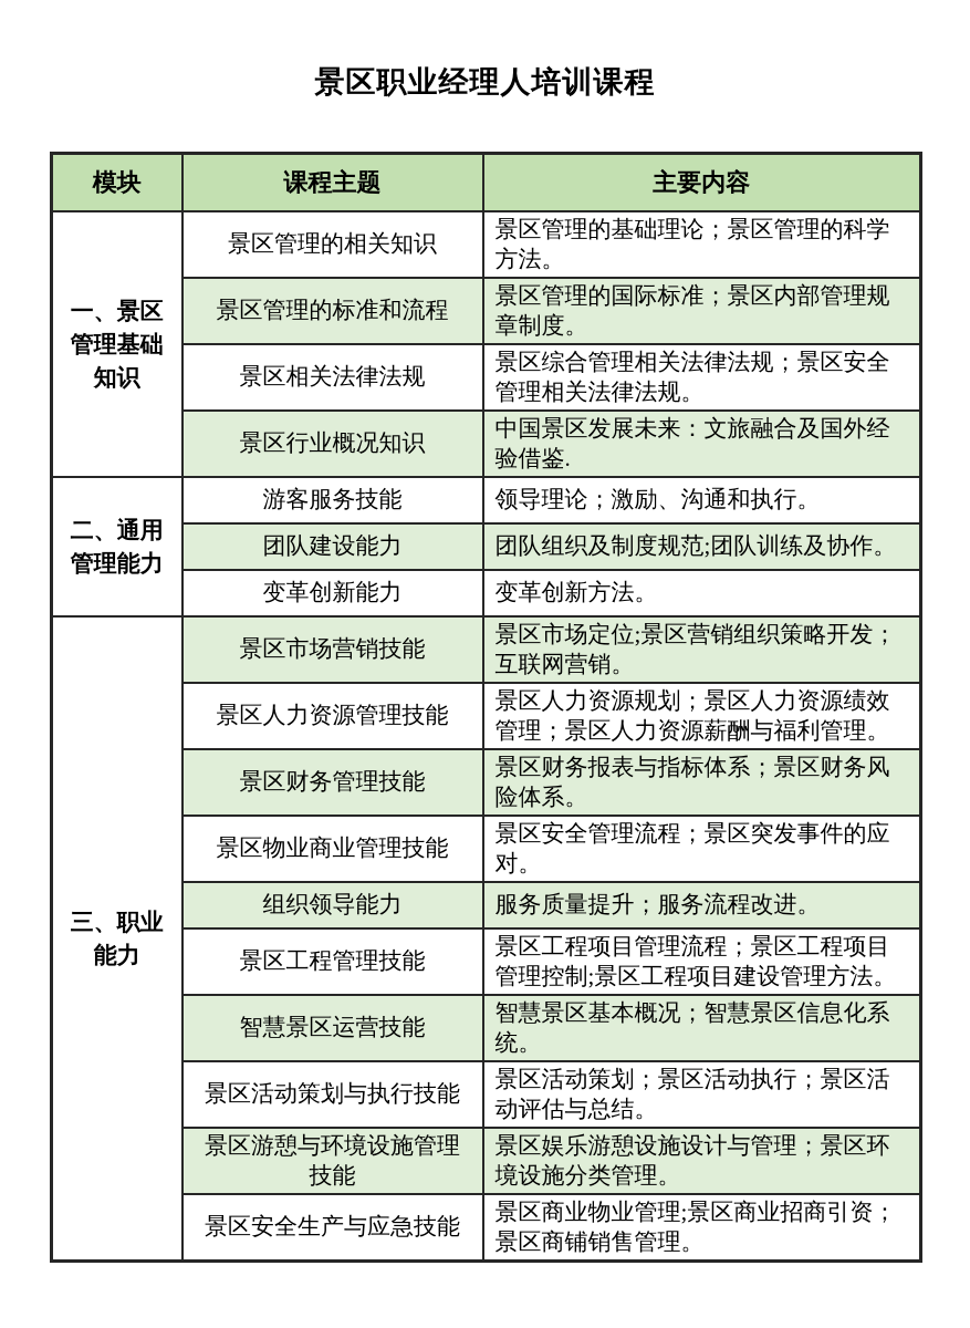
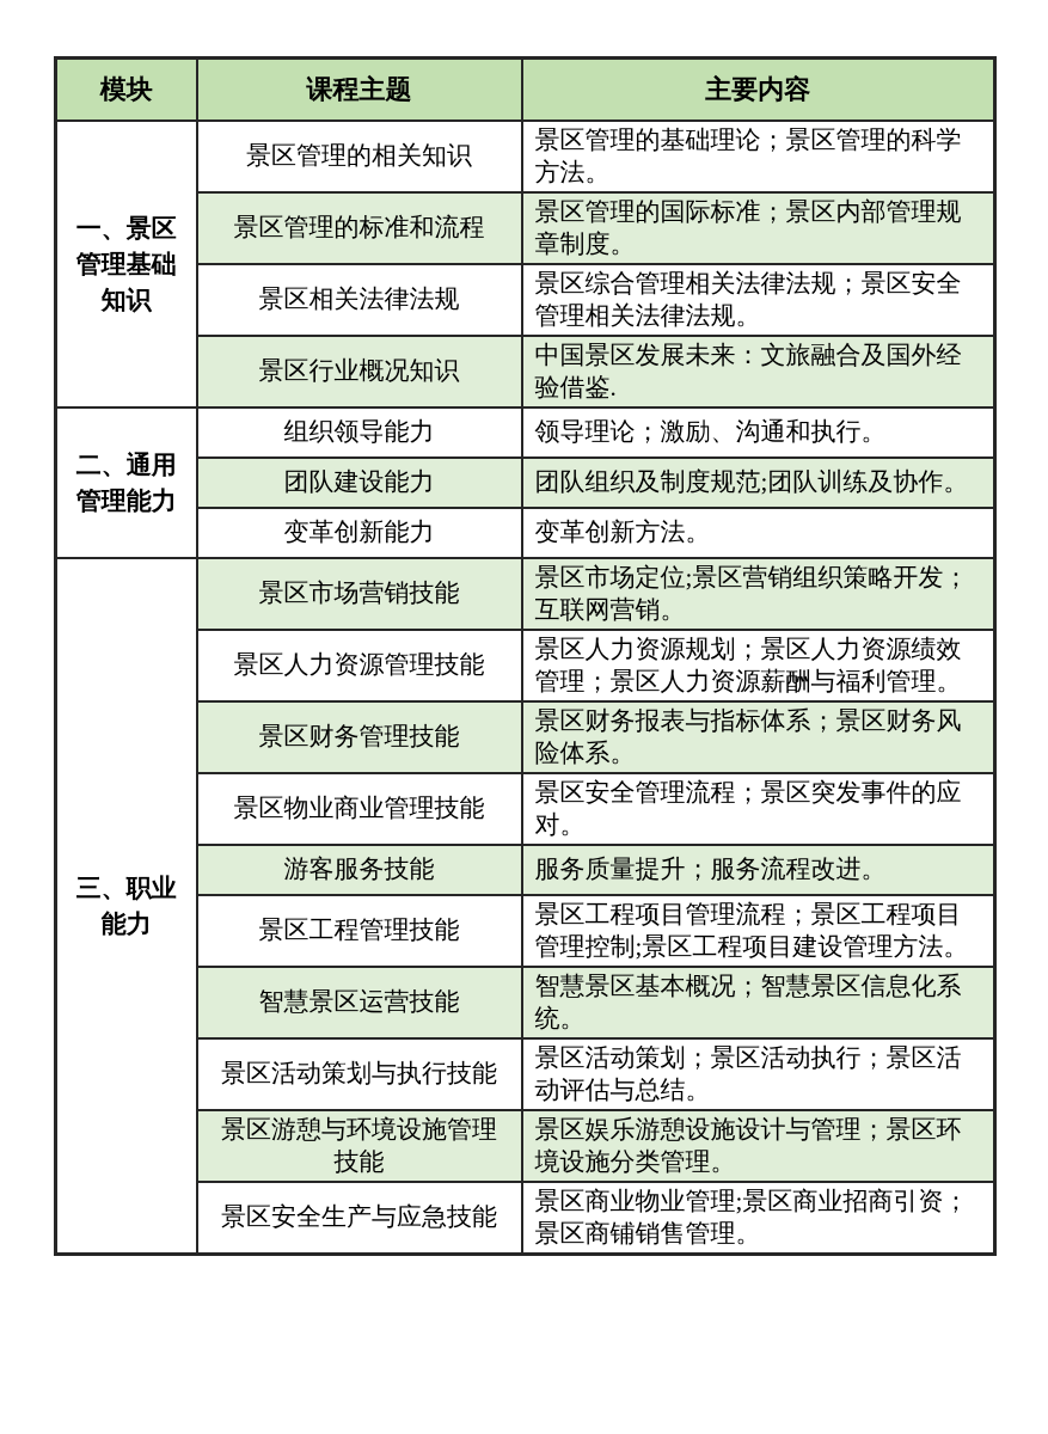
- 景区职业经理人培训课程
  模块	课程主题	主要内容
  一、景区管理基础知识	景区管理的相关知识	景区管理的基础理论；景区管理的科学方法。
  景区管理的标准和流程	景区管理的国际标准；景区内部管理规章制度。
  景区相关法律法规	景区综合管理相关法律法规；景区安全管理相关法律法规。
  景区行业概况知识	中国景区发展未来：文旅融合及国外经验借鉴.
- 二、通用管理能力	游客服务技能	领导理论；激励、沟通和执行。
+ 二、通用管理能力	组织领导能力	领导理论；激励、沟通和执行。
  团队建设能力	团队组织及制度规范;团队训练及协作。
  变革创新能力	变革创新方法。
  三、职业能力	景区市场营销技能	景区市场定位;景区营销组织策略开发；互联网营销。
  景区人力资源管理技能	景区人力资源规划；景区人力资源绩效管理；景区人力资源薪酬与福利管理。
  景区财务管理技能	景区财务报表与指标体系；景区财务风险体系。
  景区物业商业管理技能	景区安全管理流程；景区突发事件的应对。
- 组织领导能力	服务质量提升；服务流程改进。
+ 游客服务技能	服务质量提升；服务流程改进。
  景区工程管理技能	景区工程项目管理流程；景区工程项目管理控制;景区工程项目建设管理方法。
  智慧景区运营技能	智慧景区基本概况；智慧景区信息化系统。
  景区活动策划与执行技能	景区活动策划；景区活动执行；景区活动评估与总结。
  景区游憩与环境设施管理技能	景区娱乐游憩设施设计与管理；景区环境设施分类管理。
  景区安全生产与应急技能	景区商业物业管理;景区商业招商引资；景区商铺销售管理。
